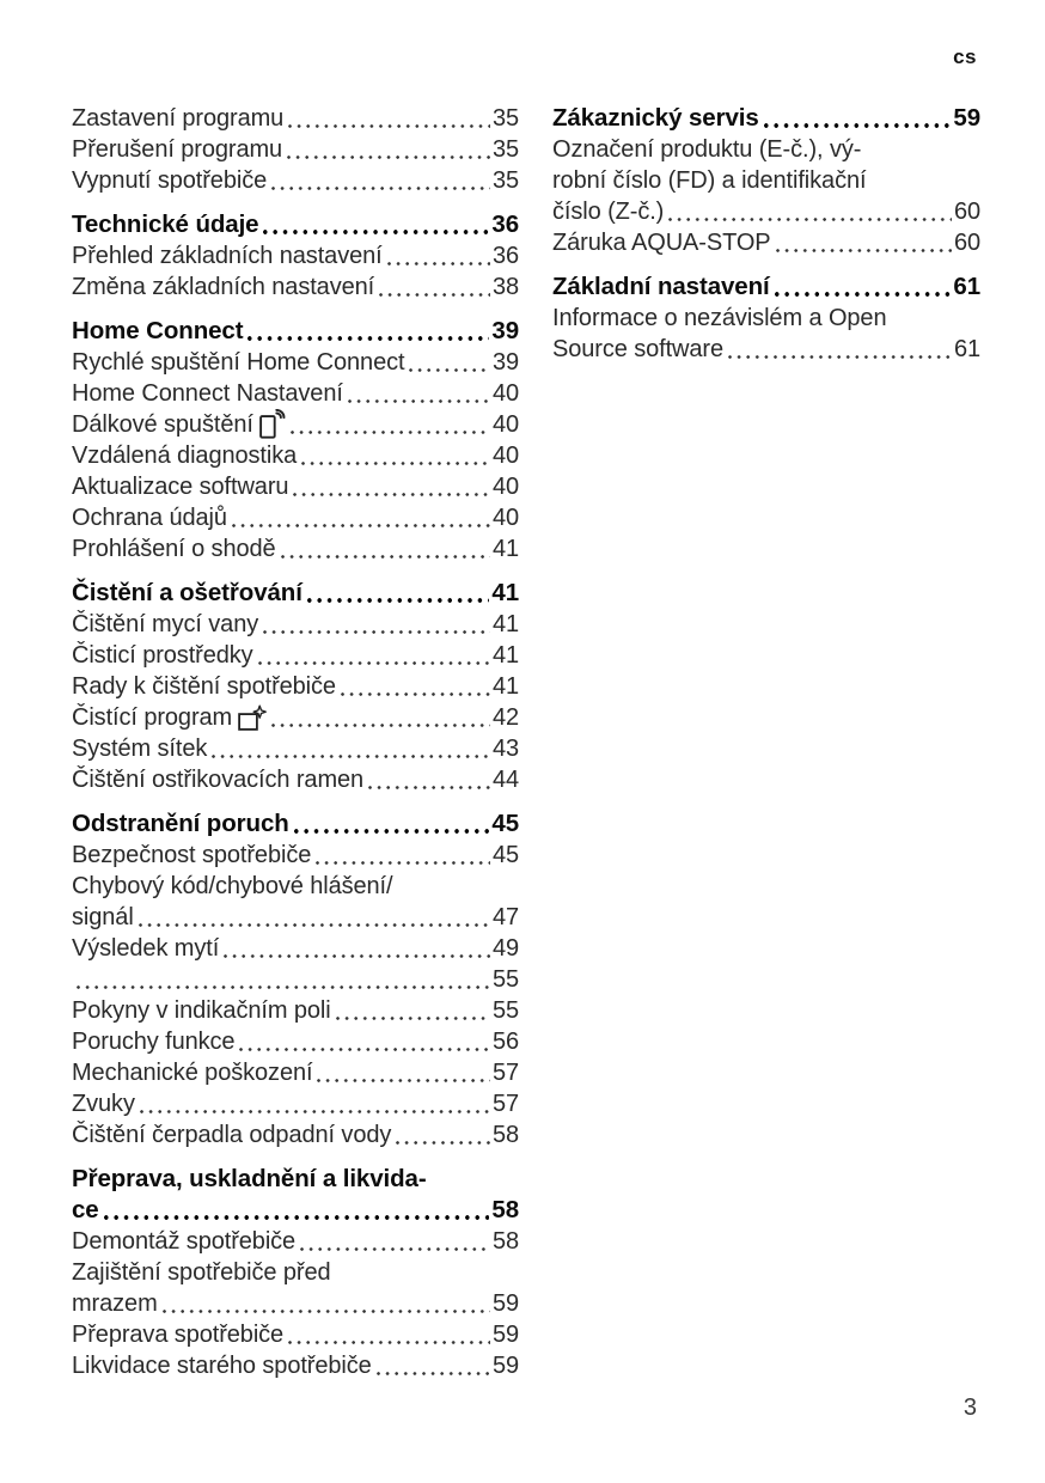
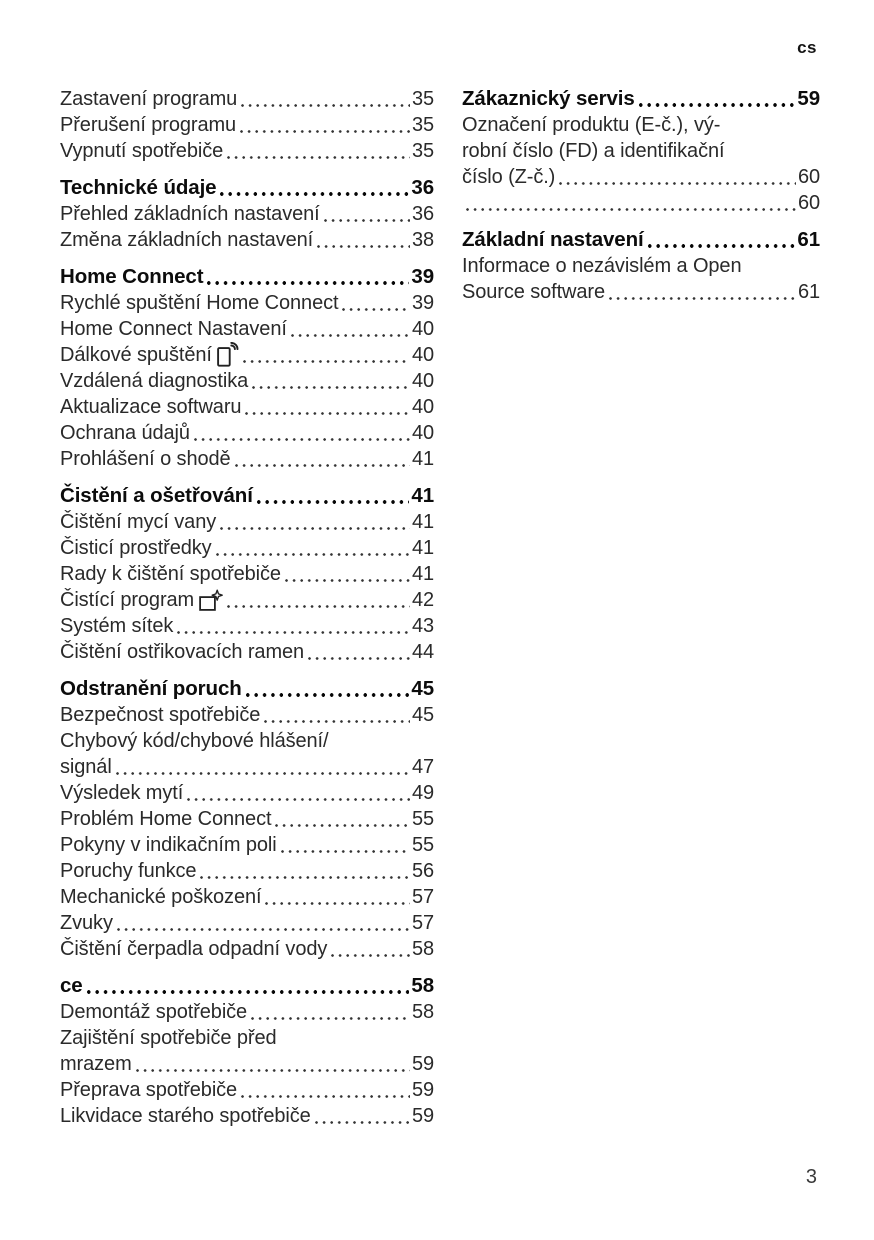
  cs
  Zastavení programu
  35
  Přerušení programu
  35
  Vypnutí spotřebiče
  35
  Technické údaje
  36
  Přehled základních nastavení
  36
  Změna základních nastavení
  38
  Home Connect
  39
  Rychlé spuštění Home Connect
  39
  Home Connect Nastavení
  40
  Dálkové spuštění
  40
  Vzdálená diagnostika
  40
  Aktualizace softwaru
  40
  Ochrana údajů
  40
  Prohlášení o shodě
  41
  Čistění a ošetřování
  41
  Čištění mycí vany
  41
  Čisticí prostředky
  41
  Rady k čištění spotřebiče
  41
  Čistící program
  42
  Systém sítek
  43
  Čištění ostřikovacích ramen
  44
  Odstranění poruch
  45
  Bezpečnost spotřebiče
  45
  Chybový kód/chybové hlášení/
  signál
  47
  Výsledek mytí
  49
+ Problém Home Connect
  55
  Pokyny v indikačním poli
  55
  Poruchy funkce
  56
  Mechanické poškození
  57
  Zvuky
  57
  Čištění čerpadla odpadní vody
  58
- Přeprava, uskladnění a likvida-
  ce
  58
  Demontáž spotřebiče
  58
  Zajištění spotřebiče před
  mrazem
  59
  Přeprava spotřebiče
  59
  Likvidace starého spotřebiče
  59
  Zákaznický servis
  59
  Označení produktu (E-č.), vý-
  robní číslo (FD) a identifikační
  číslo (Z-č.)
  60
- Záruka AQUA-STOP
  60
  Základní nastavení
  61
  Informace o nezávislém a Open
  Source software
  61
  3
